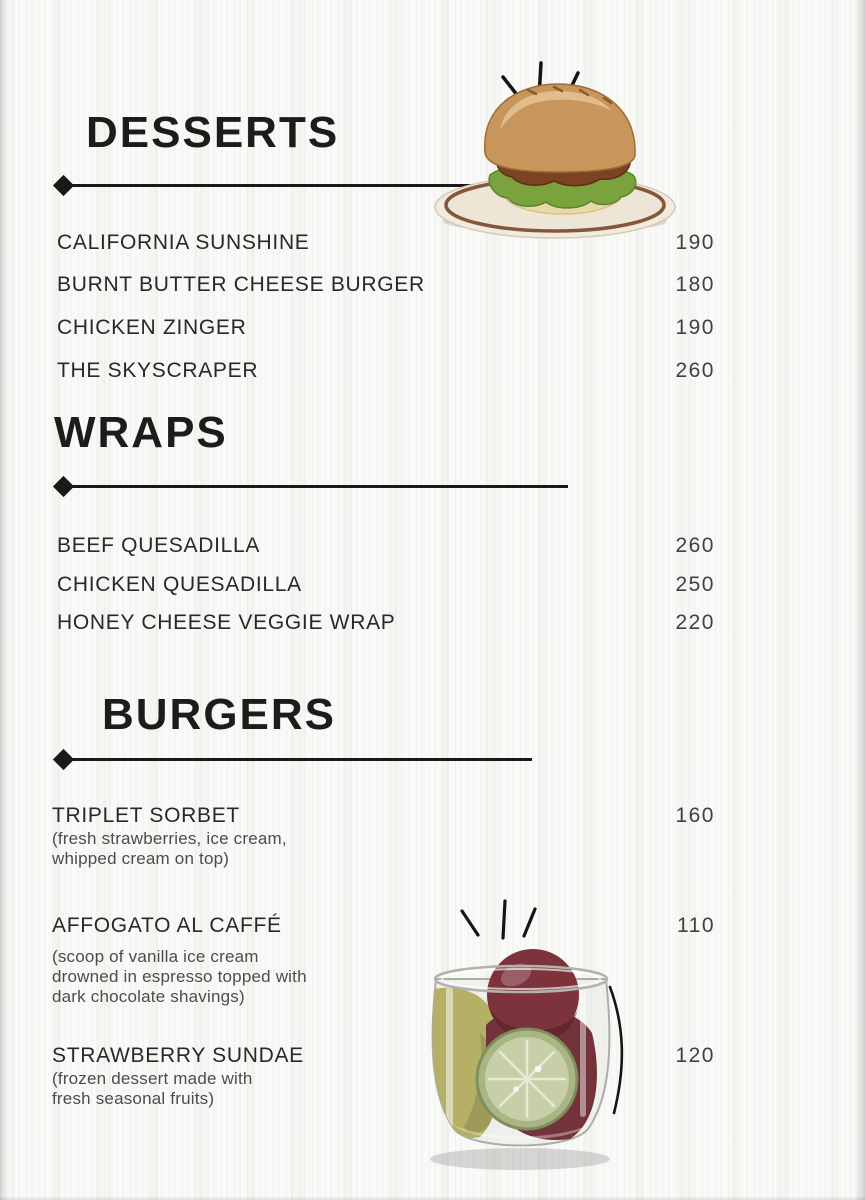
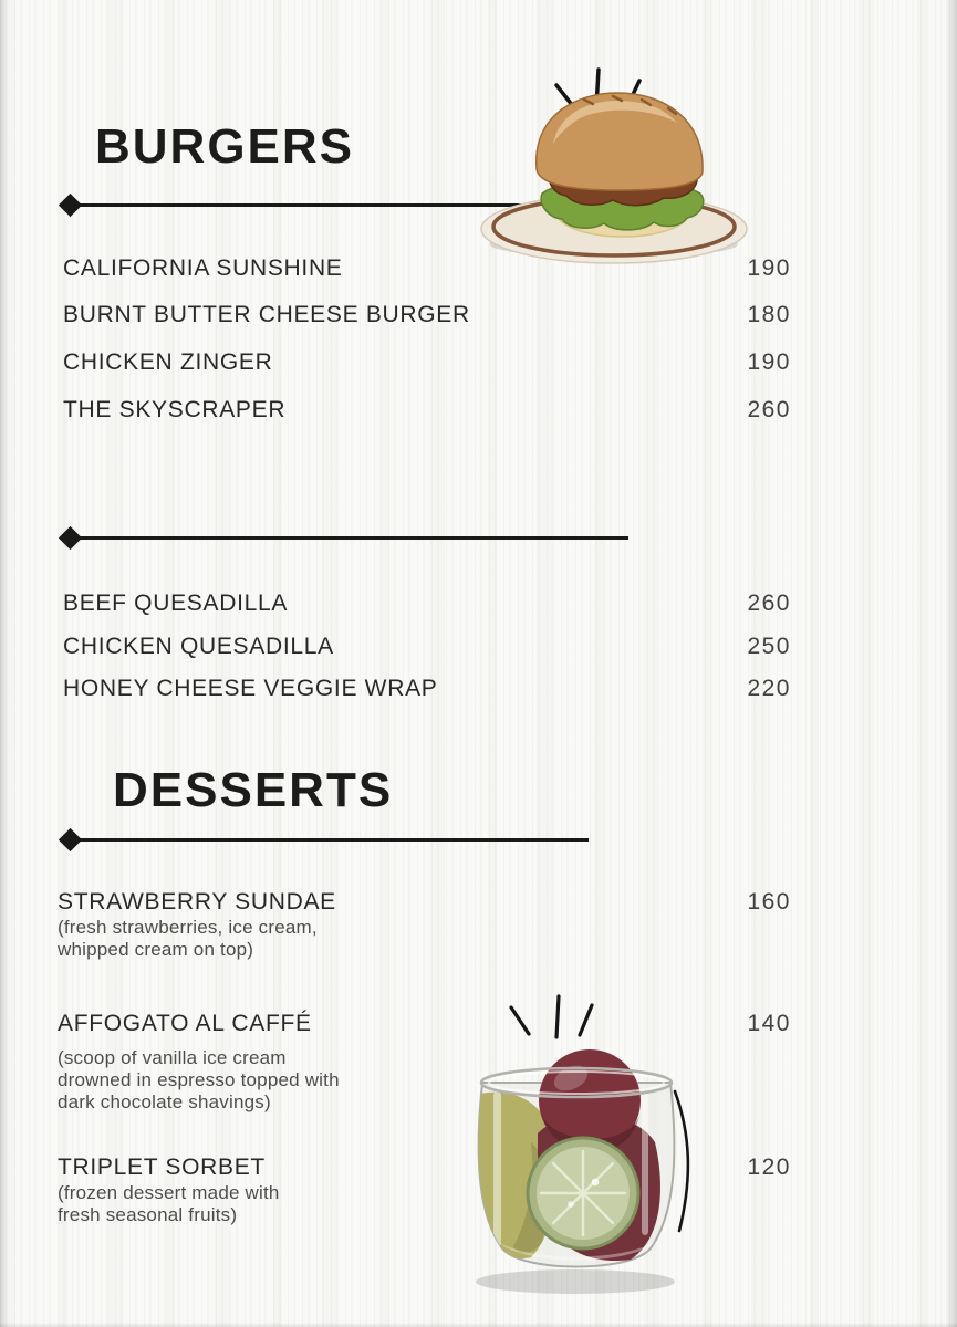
- DESSERTS
+ BURGERS
  CALIFORNIA SUNSHINE
  190
  BURNT BUTTER CHEESE BURGER
  180
  CHICKEN ZINGER
  190
  THE SKYSCRAPER
  260
- WRAPS
  BEEF QUESADILLA
  260
  CHICKEN QUESADILLA
  250
  HONEY CHEESE VEGGIE WRAP
  220
- BURGERS
+ DESSERTS
- TRIPLET SORBET
+ STRAWBERRY SUNDAE
  160
  (fresh strawberries, ice cream,
  whipped cream on top)
  AFFOGATO AL CAFFÉ
- 110
+ 140
  (scoop of vanilla ice cream
  drowned in espresso topped with
  dark chocolate shavings)
- STRAWBERRY SUNDAE
+ TRIPLET SORBET
  120
  (frozen dessert made with
  fresh seasonal fruits)
